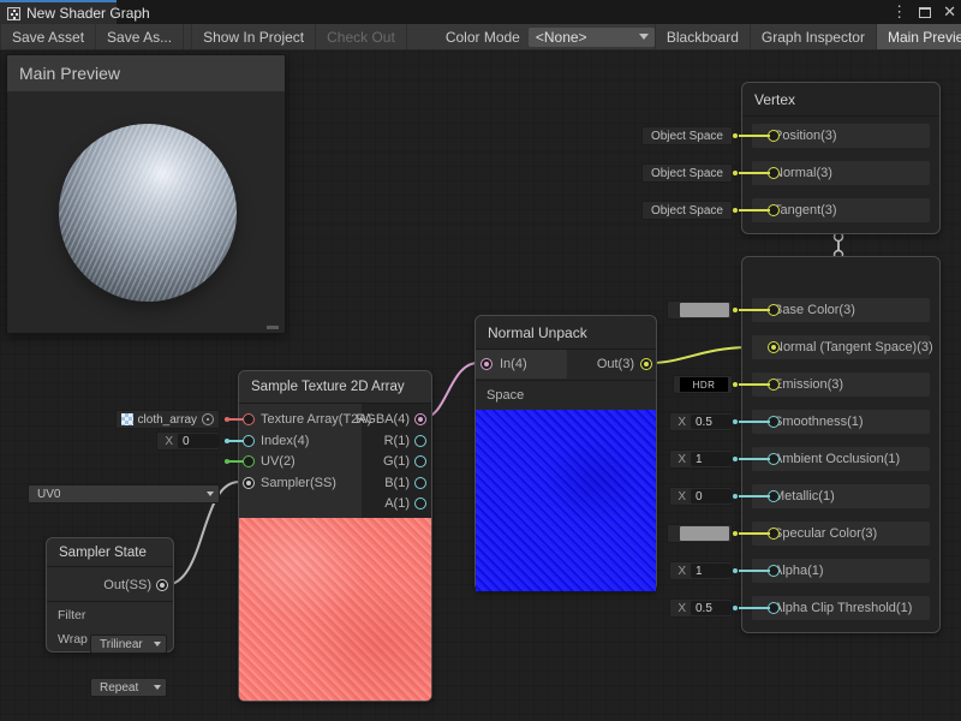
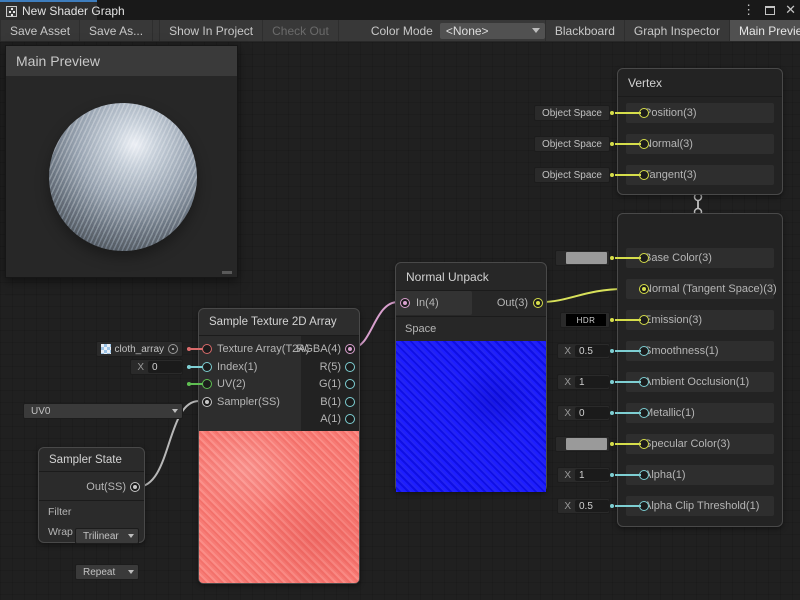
  New Shader Graph
  ⋮
  ✕
  Save Asset
  Save As...
  Show In Project
  Check Out
  Color Mode
  <None>
  Blackboard
  Graph Inspector
  Main Previe
  Vertex
  osition(3)
  Object Space
  ormal(3)
  Object Space
  angent(3)
  Object Space
  ase Color(3)
  ormal (Tangent Space)(3)
  mission(3)
  HDR
  moothness(1)
  X
  0.5
  mbient Occlusion(1)
  X
  1
  etallic(1)
  X
  0
  pecular Color(3)
  lpha(1)
  X
  1
  lpha Clip Threshold(1)
  X
  0.5
  Sample Texture 2D Array
  Texture Array(T2A)
  cloth_array
- Index(4)
+ Index(1)
  X
  0
  UV(2)
  UV0
  Sampler(SS)
  RGBA(4)
- R(1)
+ R(5)
  G(1)
  B(1)
  A(1)
  Normal Unpack
  In(4)
  Out(3)
  Space
  Sampler State
  Out(SS)
  Filter
  Trilinear
  Wrap
  Repeat
  Main Preview
